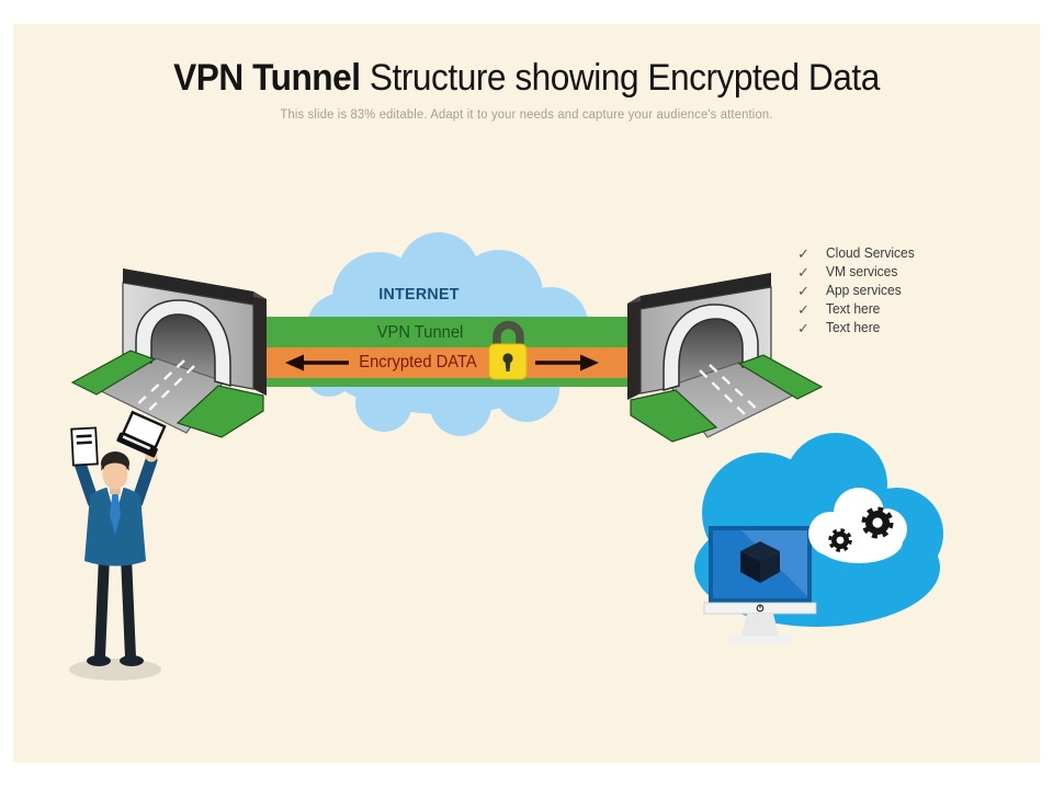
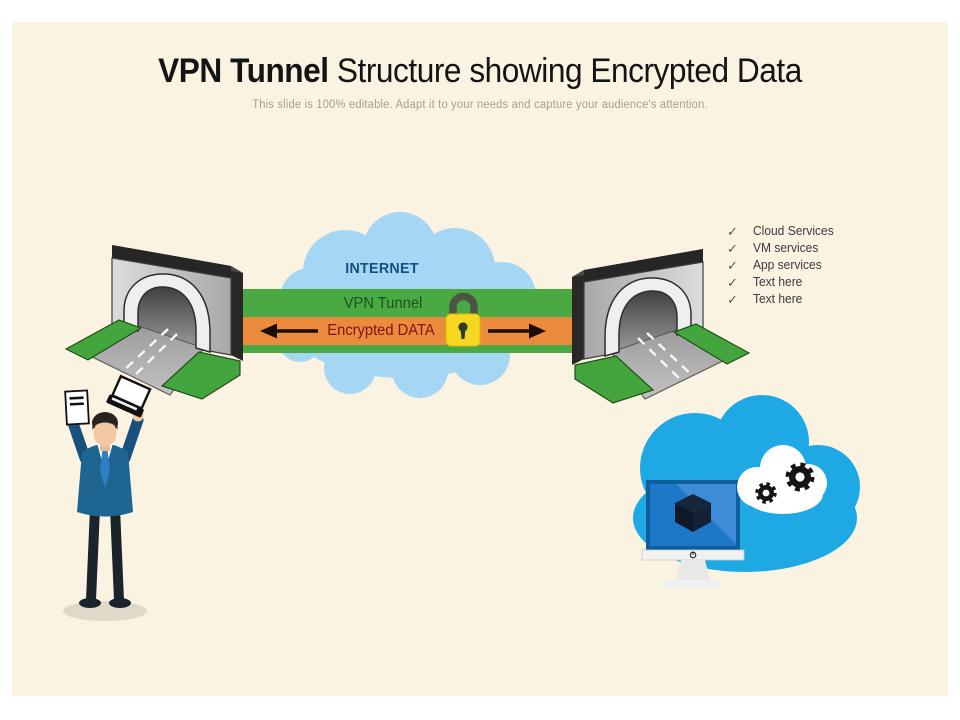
  VPN Tunnel Structure showing Encrypted Data
- This slide is 83% editable. Adapt it to your needs and capture your audience's attention.
+ This slide is 100% editable. Adapt it to your needs and capture your audience's attention.
  INTERNET
  VPN Tunnel
  Encrypted DATA
  ✓
  Cloud Services
  ✓
  VM services
  ✓
  App services
  ✓
  Text here
  ✓
  Text here
